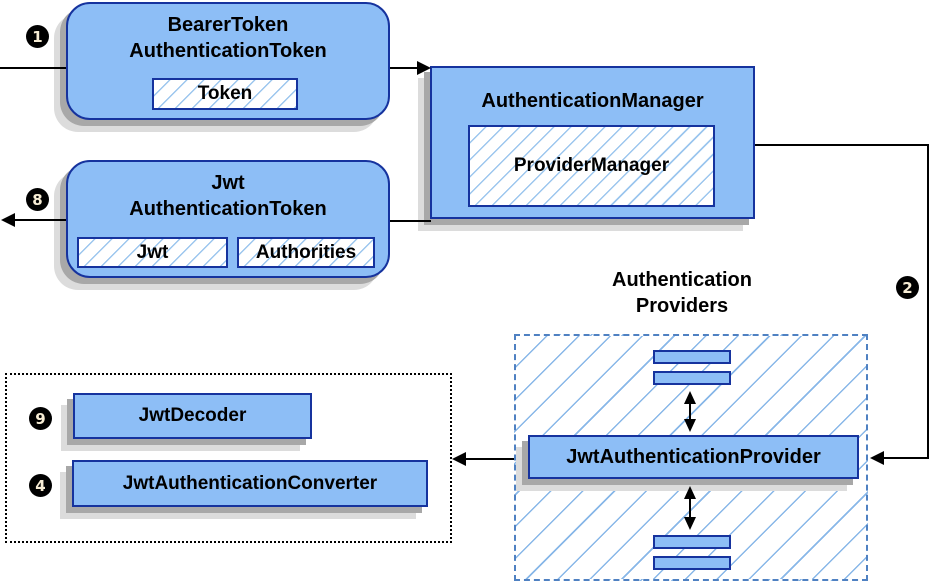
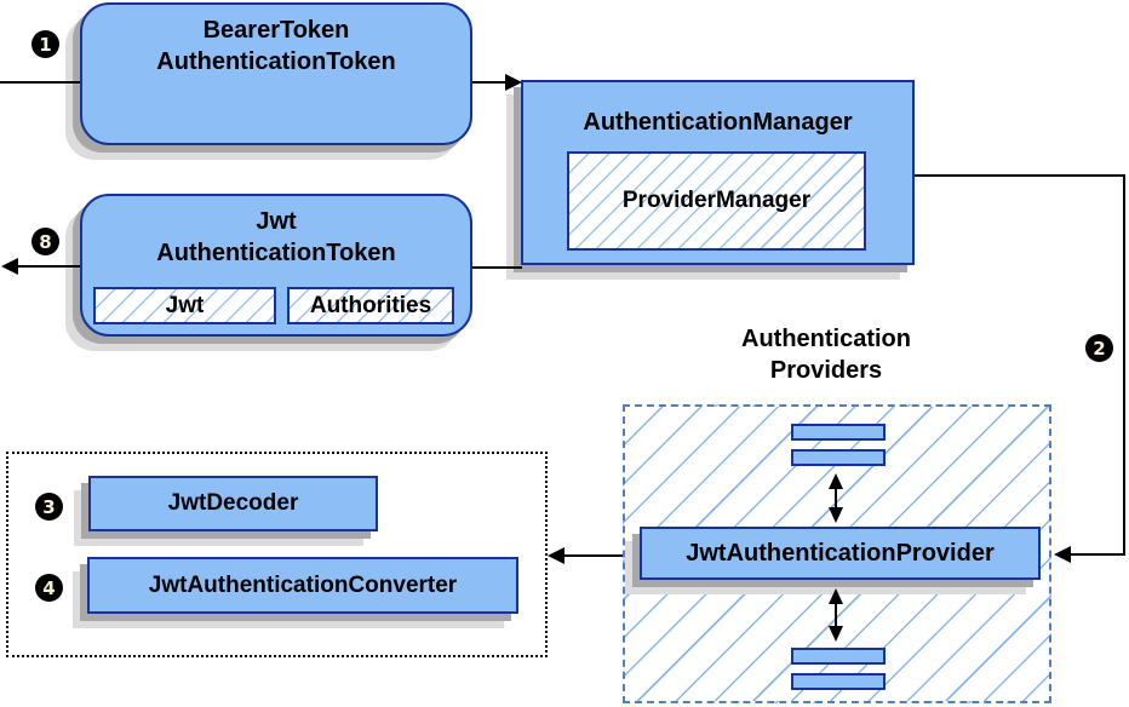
  1
  2
- 9
+ 3
  4
  8
  BearerToken
  AuthenticationToken
- Token
  AuthenticationManager
  ProviderManager
  Jwt
  AuthenticationToken
  Jwt
  Authorities
  Authentication
  Providers
  JwtAuthenticationProvider
  JwtDecoder
  JwtAuthenticationConverter
